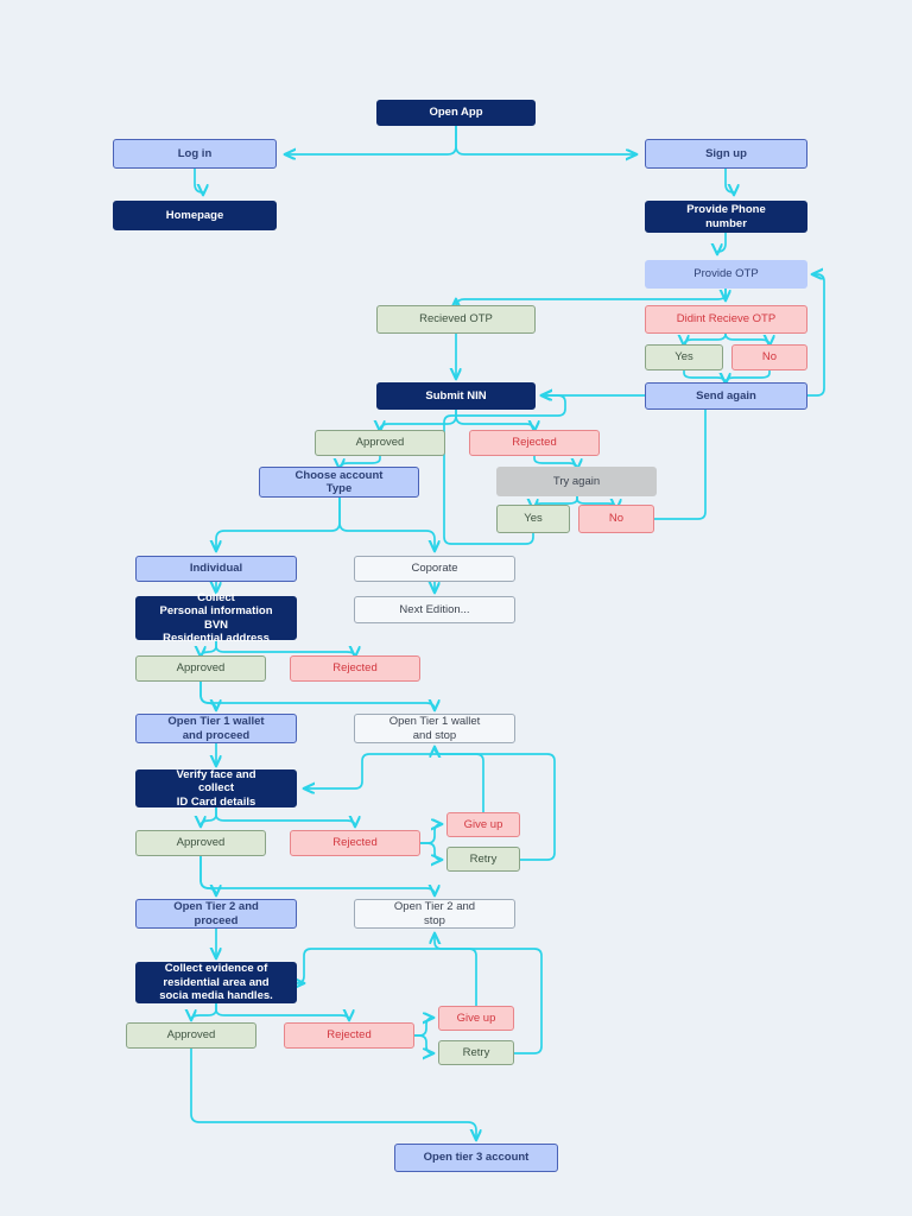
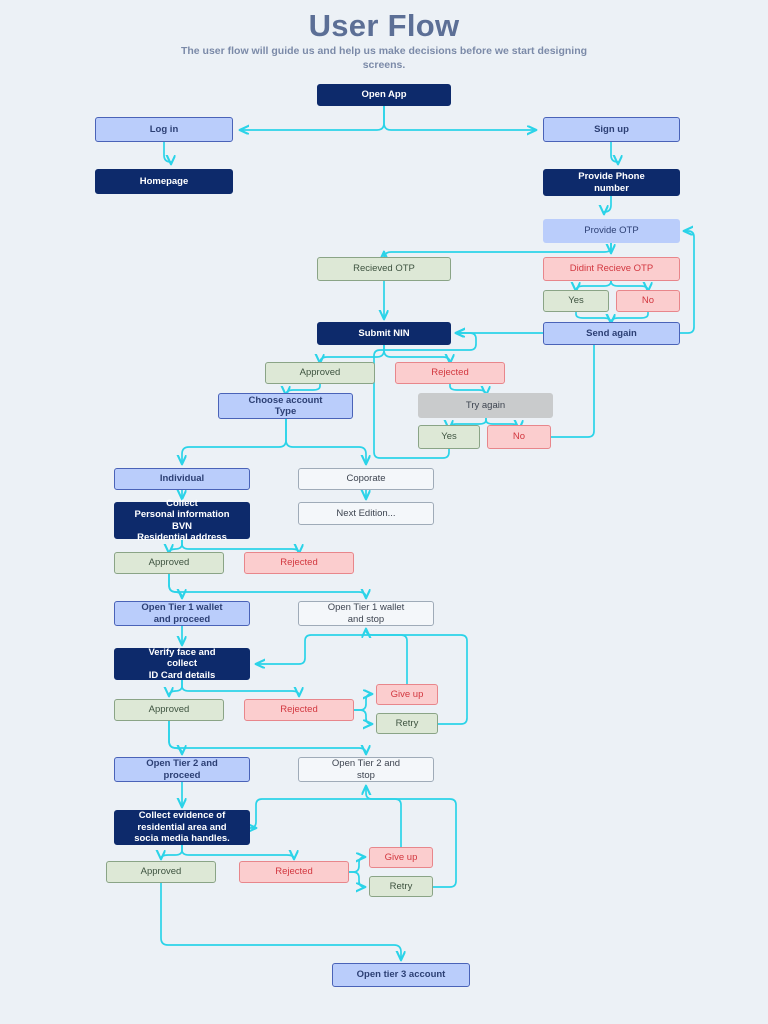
+ User Flow
+ The user flow will guide us and help us make decisions before we start designing screens.
  Open App
  Log in
  Sign up
  Homepage
  Provide Phone
  number
  Provide OTP
  Recieved OTP
  Didint Recieve OTP
  Yes
  No
  Send again
  Submit NIN
  Approved
  Rejected
  Choose account
  Type
  Try again
  Yes
  No
  Individual
  Coporate
  Collect
  Personal information
  BVN
  Residential address
  Next Edition...
  Approved
  Rejected
  Open Tier 1 wallet
  and proceed
  Open Tier 1 wallet
  and stop
  Verify face and
  collect
  ID Card details
  Approved
  Rejected
  Give up
  Retry
  Open Tier 2 and
  proceed
  Open Tier 2 and
  stop
  Collect evidence of
  residential area and
  socia media handles.
  Approved
  Rejected
  Give up
  Retry
  Open tier 3 account
